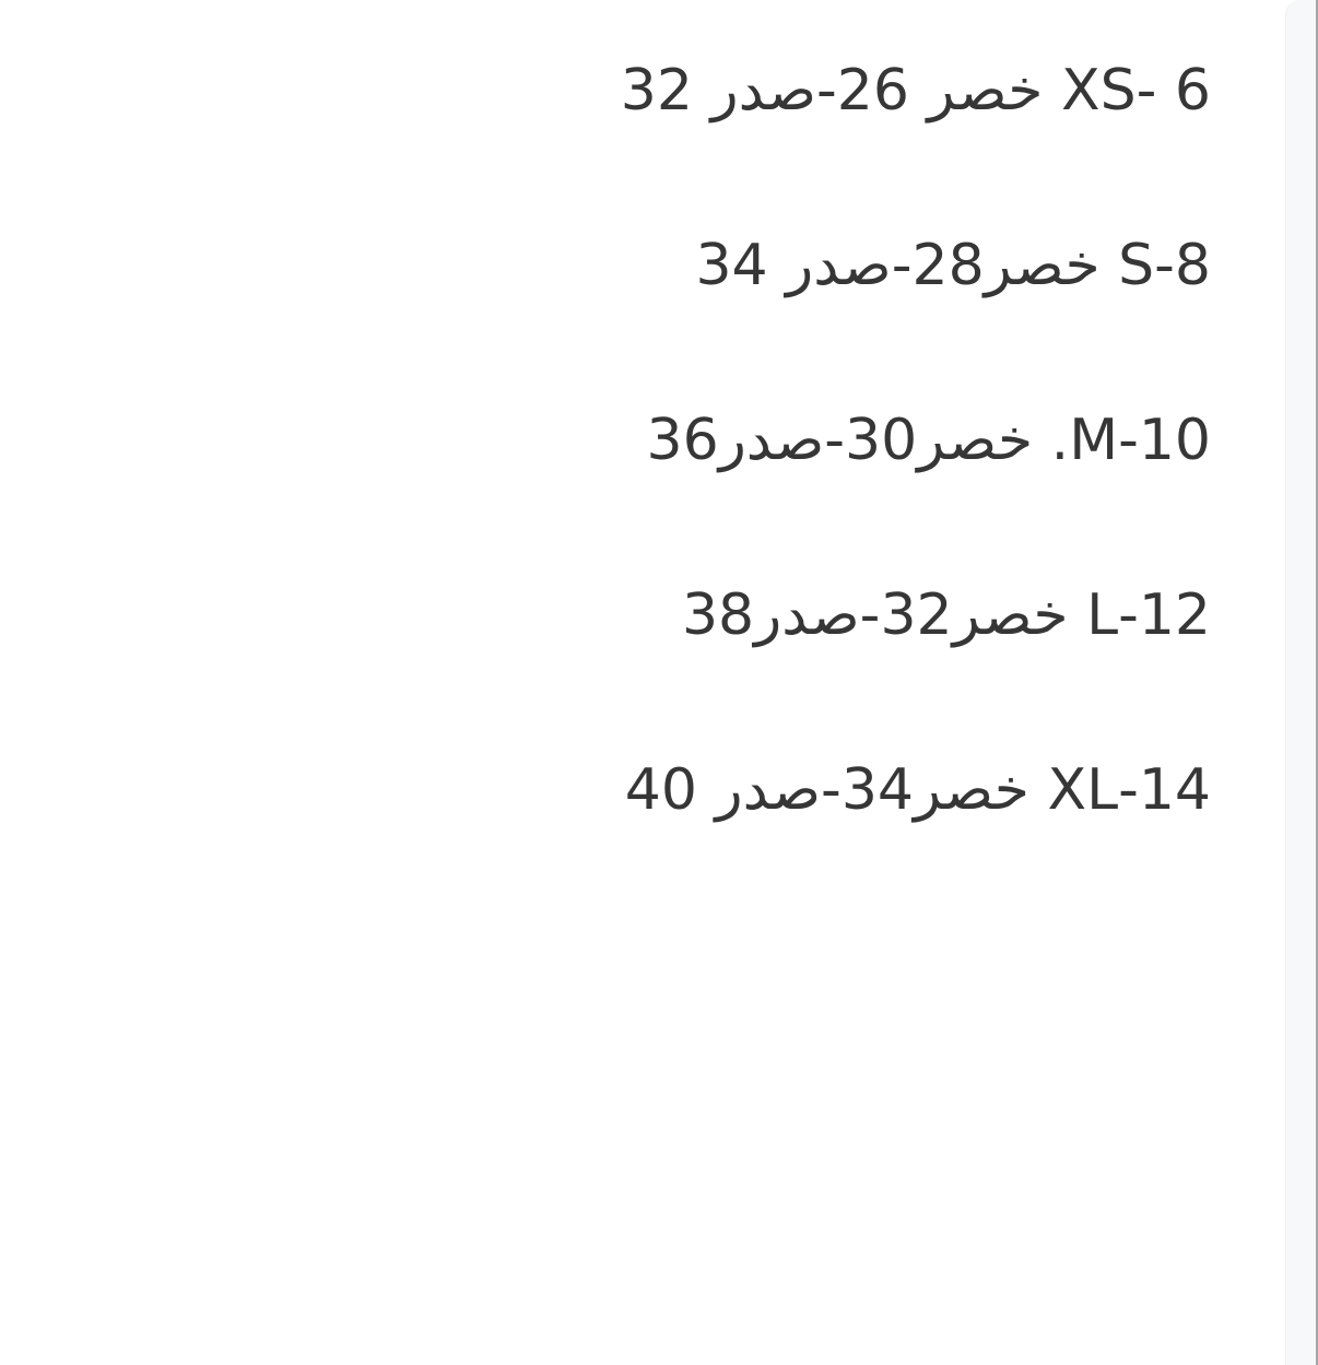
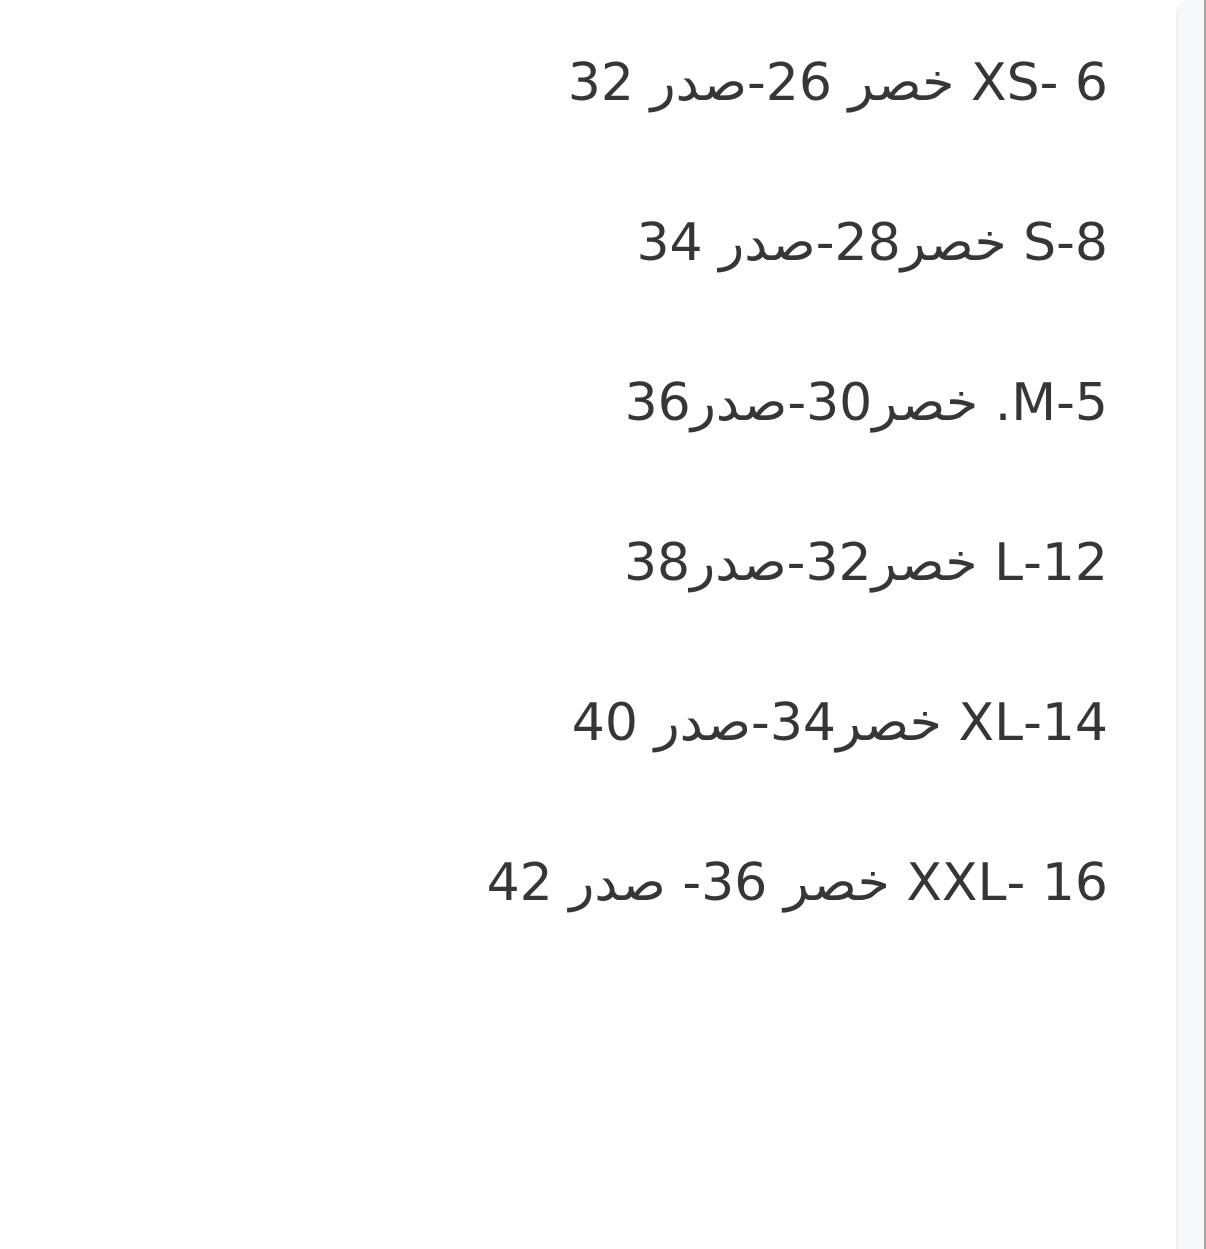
  6 -XS خصر 26-صدر 32
  8-S خصر28-صدر 34
- 10-M. خصر30-صدر36
+ 5-M. خصر30-صدر36
  12-L خصر32-صدر38
  14-XL خصر34-صدر 40
+ 16 -XXL خصر 36- صدر 42
